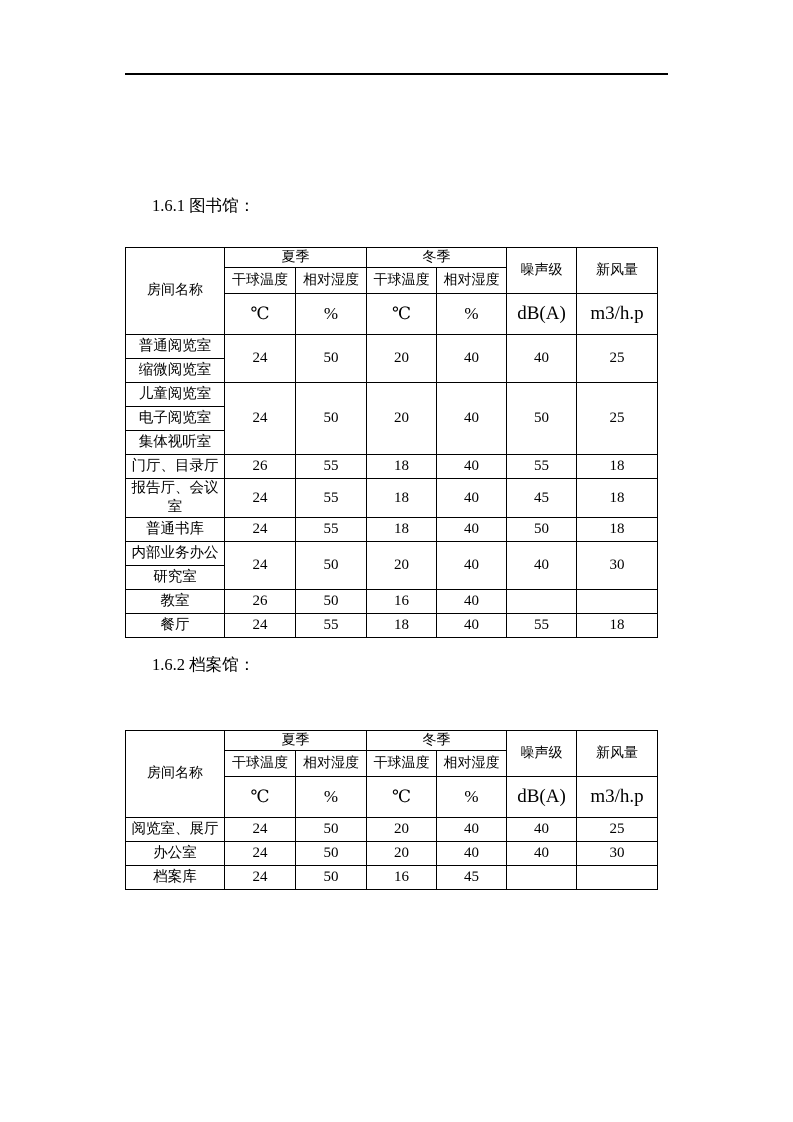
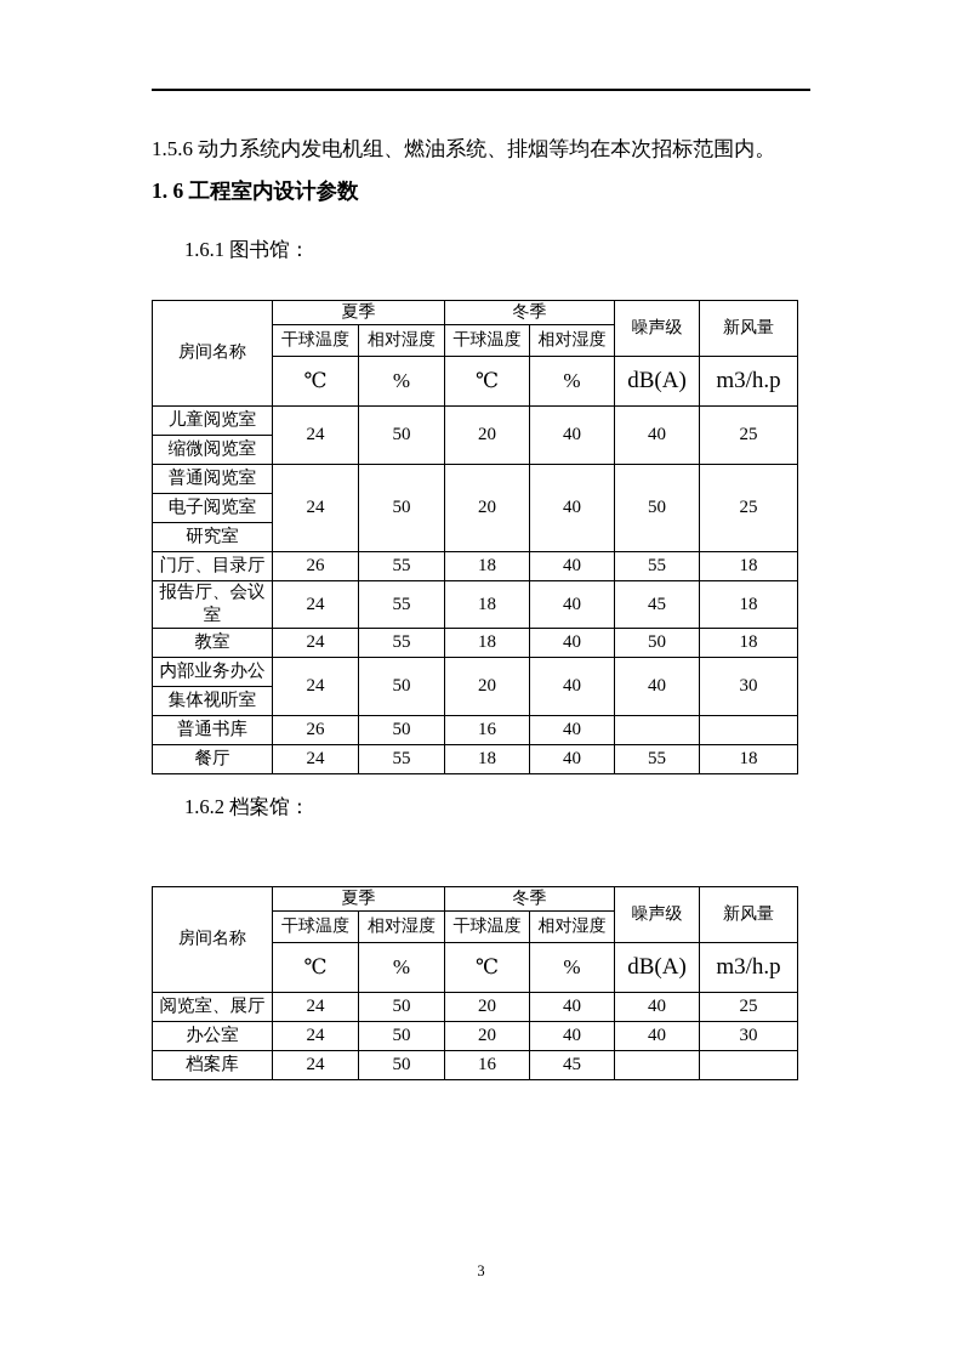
+ 1.5.6 动力系统内发电机组、燃油系统、排烟等均在本次招标范围内。
+ 1. 6 工程室内设计参数
  1.6.1 图书馆：
  房间名称	夏季	冬季	噪声级	新风量
  干球温度	相对湿度	干球温度	相对湿度
  ℃	%	℃	%	dB(A)	m3/h.p
- 普通阅览室	24	50	20	40	40	25
+ 儿童阅览室	24	50	20	40	40	25
  缩微阅览室
- 儿童阅览室	24	50	20	40	50	25
+ 普通阅览室	24	50	20	40	50	25
  电子阅览室
- 集体视听室
+ 研究室
  门厅、目录厅	26	55	18	40	55	18
  报告厅、会议室	24	55	18	40	45	18
- 普通书库	24	55	18	40	50	18
+ 教室	24	55	18	40	50	18
  内部业务办公	24	50	20	40	40	30
- 研究室
+ 集体视听室
- 教室	26	50	16	40
+ 普通书库	26	50	16	40
  餐厅	24	55	18	40	55	18
  1.6.2 档案馆：
  房间名称	夏季	冬季	噪声级	新风量
  干球温度	相对湿度	干球温度	相对湿度
  ℃	%	℃	%	dB(A)	m3/h.p
  阅览室、展厅	24	50	20	40	40	25
  办公室	24	50	20	40	40	30
  档案库	24	50	16	45
+ 3
